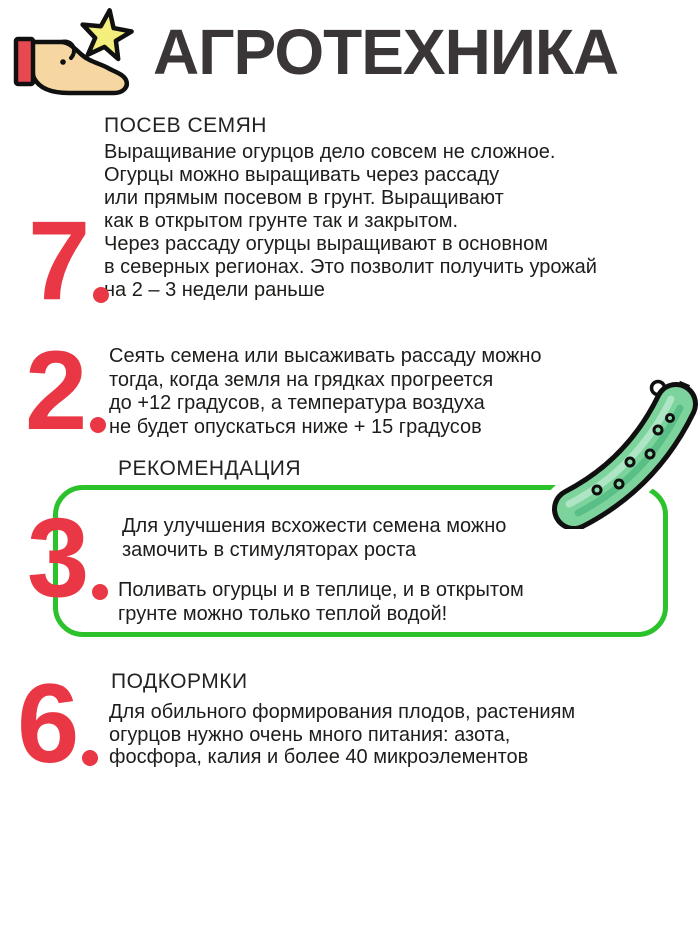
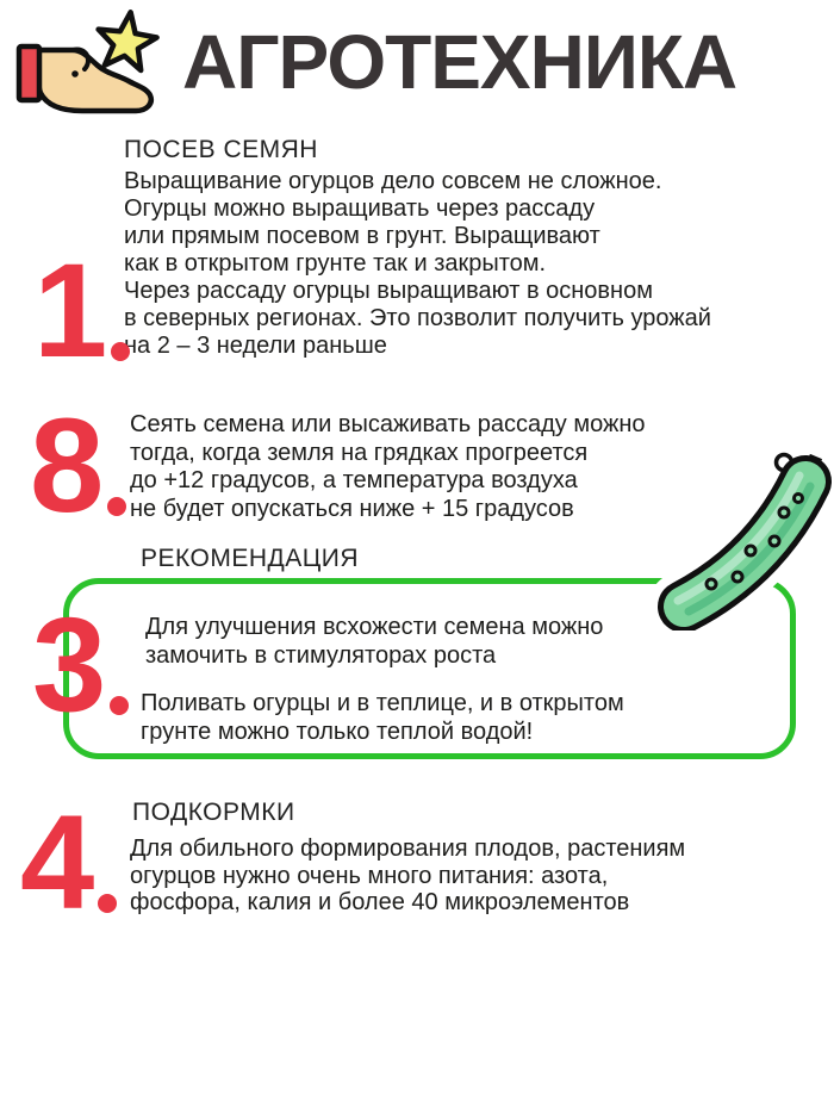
  АГРОТЕХНИКА
- 7
+ 1
  ПОСЕВ СЕМЯН
  Выращивание огурцов дело совсем не сложное.
  Огурцы можно выращивать через рассаду
  или прямым посевом в грунт. Выращивают
  как в открытом грунте так и закрытом.
  Через рассаду огурцы выращивают в основном
  в северных регионах. Это позволит получить урожай
  на 2 – 3 недели раньше
- 2
+ 8
  Сеять семена или высаживать рассаду можно
  тогда, когда земля на грядках прогреется
  до +12 градусов, а температура воздуха
  не будет опускаться ниже + 15 градусов
  РЕКОМЕНДАЦИЯ
  Для улучшения всхожести семена можно
  замочить в стимуляторах роста
  Поливать огурцы и в теплице, и в открытом
  грунте можно только теплой водой!
  3
- 6
+ 4
  ПОДКОРМКИ
  Для обильного формирования плодов, растениям
  огурцов нужно очень много питания: азота,
  фосфора, калия и более 40 микроэлементов
